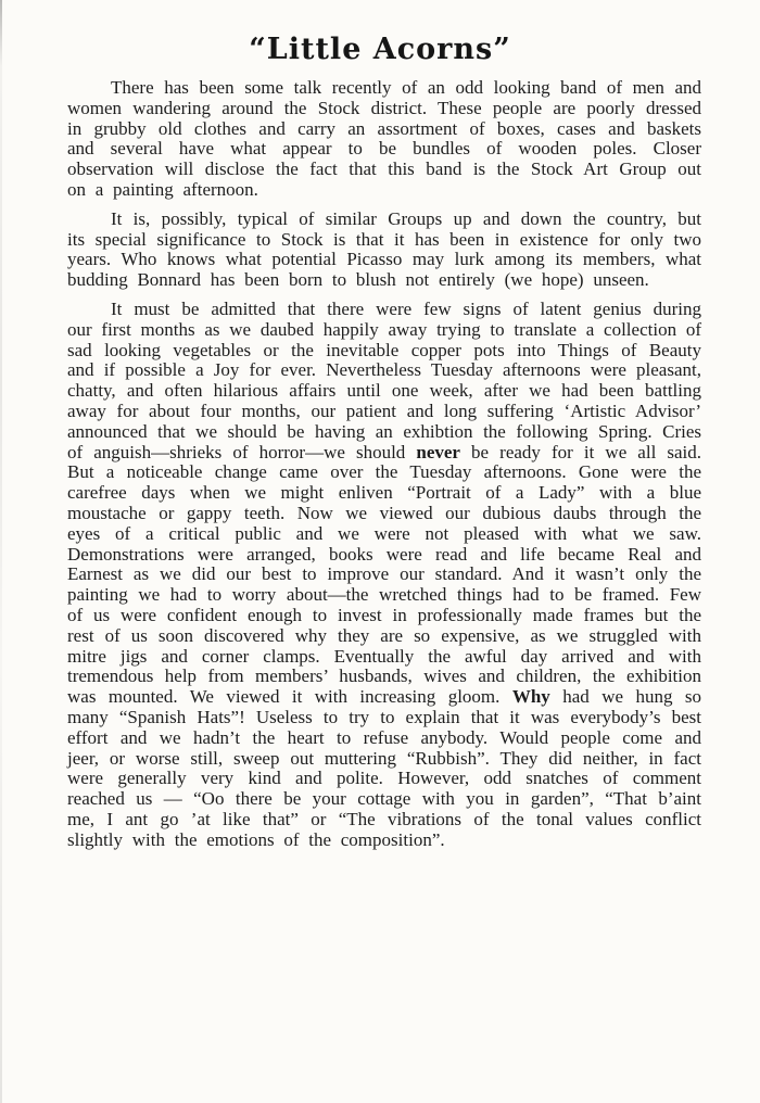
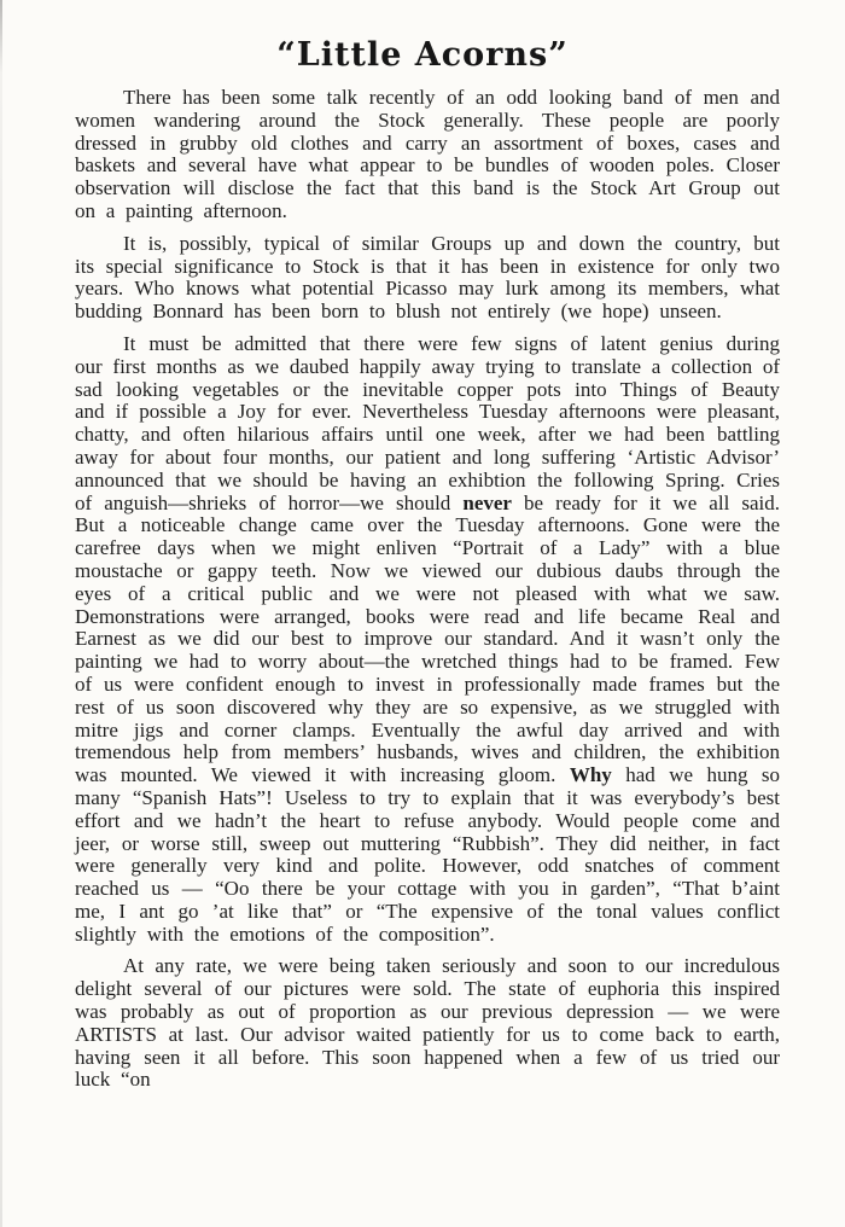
  “Little Acorns”
- There has been some talk recently of an odd looking band of men and women wandering around the Stock district. These people are poorly dressed in grubby old clothes and carry an assortment of boxes, cases and baskets and several have what appear to be bundles of wooden poles. Closer observation will disclose the fact that this band is the Stock Art Group out on a painting afternoon.
+ There has been some talk recently of an odd looking band of men and women wandering around the Stock generally. These people are poorly dressed in grubby old clothes and carry an assortment of boxes, cases and baskets and several have what appear to be bundles of wooden poles. Closer observation will disclose the fact that this band is the Stock Art Group out on a painting afternoon.
  It is, possibly, typical of similar Groups up and down the country, but its special significance to Stock is that it has been in existence for only two years. Who knows what potential Picasso may lurk among its members, what budding Bonnard has been born to blush not entirely (we hope) unseen.
- It must be admitted that there were few signs of latent genius during our first months as we daubed happily away trying to translate a collection of sad looking vegetables or the inevitable copper pots into Things of Beauty and if possible a Joy for ever. Nevertheless Tuesday afternoons were pleasant, chatty, and often hilarious affairs until one week, after we had been battling away for about four months, our patient and long suffering ‘Artistic Advisor’ announced that we should be having an exhibtion the following Spring. Cries of anguish—shrieks of horror—we should never be ready for it we all said. But a noticeable change came over the Tuesday afternoons. Gone were the carefree days when we might enliven “Portrait of a Lady” with a blue moustache or gappy teeth. Now we viewed our dubious daubs through the eyes of a critical public and we were not pleased with what we saw. Demonstrations were arranged, books were read and life became Real and Earnest as we did our best to improve our standard. And it wasn’t only the painting we had to worry about—the wretched things had to be framed. Few of us were confident enough to invest in professionally made frames but the rest of us soon discovered why they are so expensive, as we struggled with mitre jigs and corner clamps. Eventually the awful day arrived and with tremendous help from members’ husbands, wives and children, the exhibition was mounted. We viewed it with increasing gloom. Why had we hung so many “Spanish Hats”! Useless to try to explain that it was everybody’s best effort and we hadn’t the heart to refuse anybody. Would people come and jeer, or worse still, sweep out muttering “Rubbish”. They did neither, in fact were generally very kind and polite. However, odd snatches of comment reached us — “Oo there be your cottage with you in garden”, “That b’aint me, I ant go ’at like that” or “The vibrations of the tonal values conflict slightly with the emotions of the composition”.
+ It must be admitted that there were few signs of latent genius during our first months as we daubed happily away trying to translate a collection of sad looking vegetables or the inevitable copper pots into Things of Beauty and if possible a Joy for ever. Nevertheless Tuesday afternoons were pleasant, chatty, and often hilarious affairs until one week, after we had been battling away for about four months, our patient and long suffering ‘Artistic Advisor’ announced that we should be having an exhibtion the following Spring. Cries of anguish—shrieks of horror—we should never be ready for it we all said. But a noticeable change came over the Tuesday afternoons. Gone were the carefree days when we might enliven “Portrait of a Lady” with a blue moustache or gappy teeth. Now we viewed our dubious daubs through the eyes of a critical public and we were not pleased with what we saw. Demonstrations were arranged, books were read and life became Real and Earnest as we did our best to improve our standard. And it wasn’t only the painting we had to worry about—the wretched things had to be framed. Few of us were confident enough to invest in professionally made frames but the rest of us soon discovered why they are so expensive, as we struggled with mitre jigs and corner clamps. Eventually the awful day arrived and with tremendous help from members’ husbands, wives and children, the exhibition was mounted. We viewed it with increasing gloom. Why had we hung so many “Spanish Hats”! Useless to try to explain that it was everybody’s best effort and we hadn’t the heart to refuse anybody. Would people come and jeer, or worse still, sweep out muttering “Rubbish”. They did neither, in fact were generally very kind and polite. However, odd snatches of comment reached us — “Oo there be your cottage with you in garden”, “That b’aint me, I ant go ’at like that” or “The expensive of the tonal values conflict slightly with the emotions of the composition”.
+ At any rate, we were being taken seriously and soon to our incredulous delight several of our pictures were sold. The state of euphoria this inspired was probably as out of proportion as our previous depression — we were ARTISTS at last. Our advisor waited patiently for us to come back to earth, having seen it all before. This soon happened when a few of us tried our luck “on
